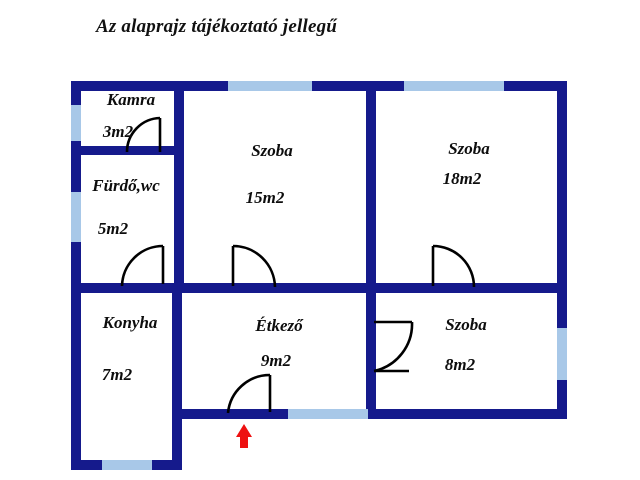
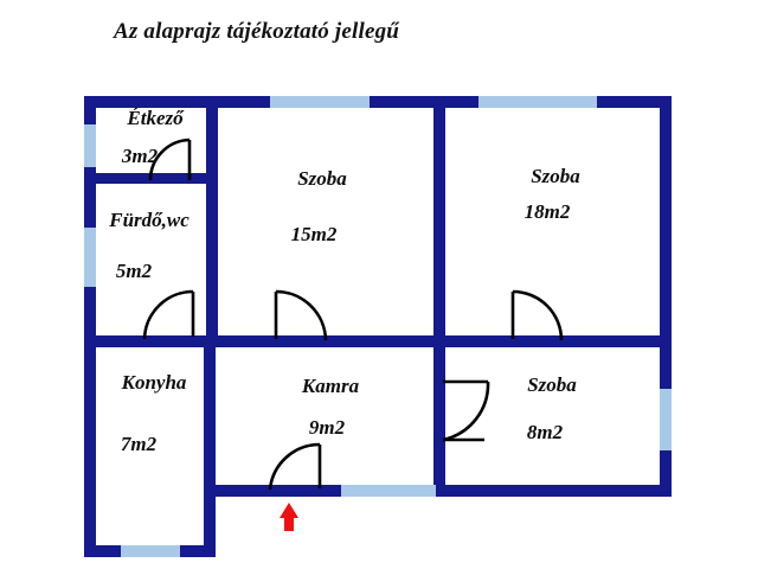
  Az alaprajz tájékoztató jellegű
- Kamra
+ Étkező
  3m2
  Fürdő,wc
  5m2
  Szoba
  15m2
  Szoba
  18m2
  Konyha
  7m2
- Étkező
+ Kamra
  9m2
  Szoba
  8m2
